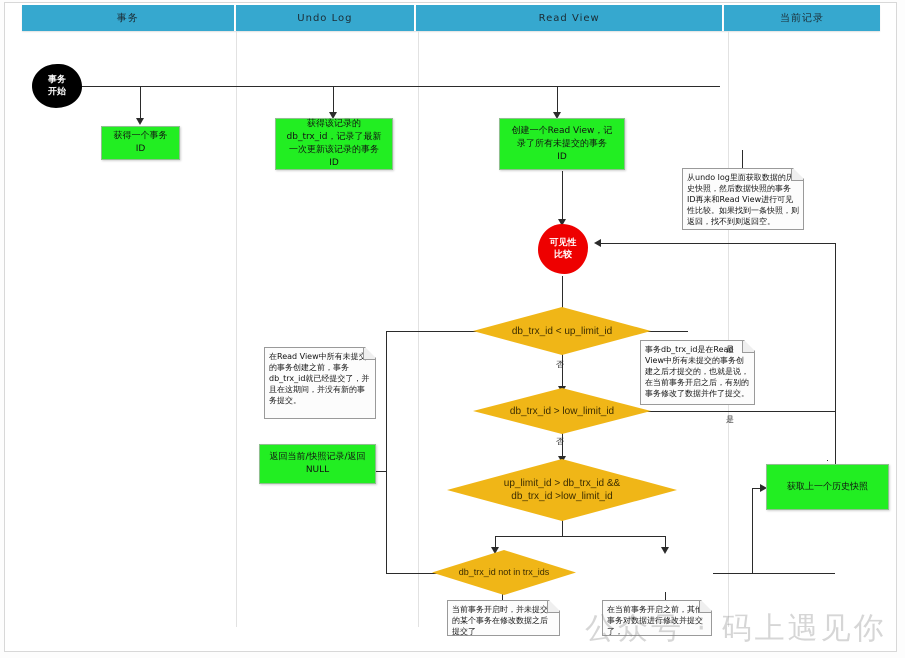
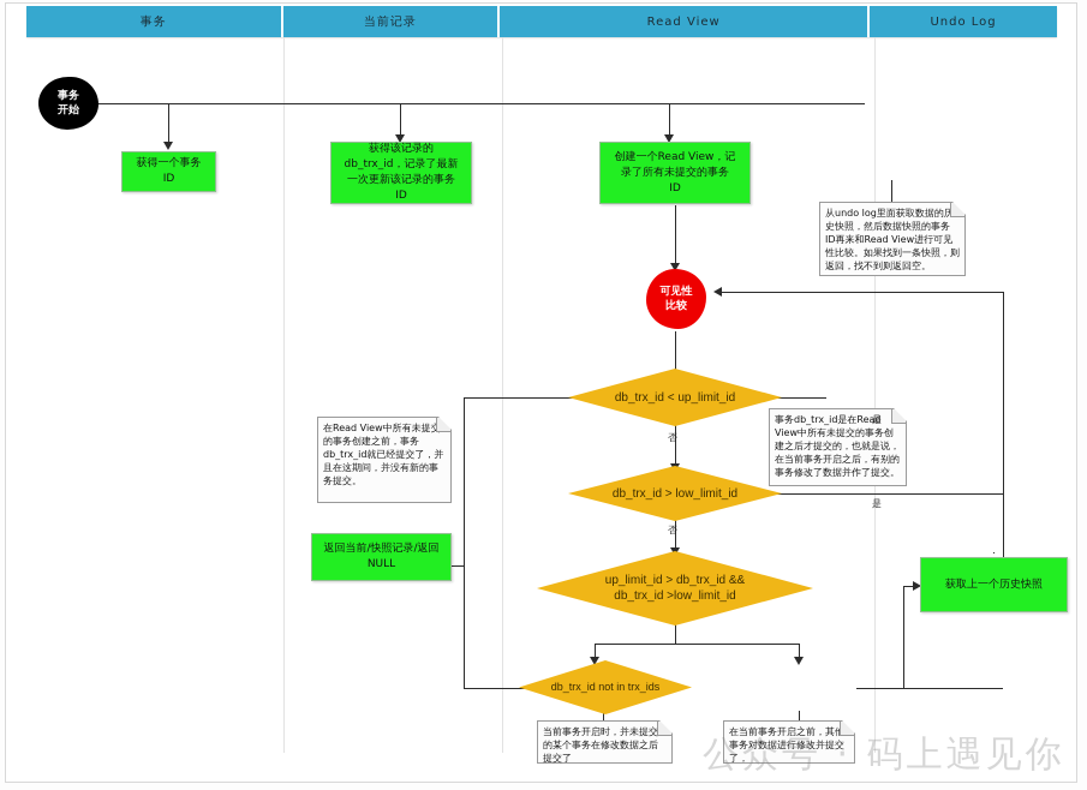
  事务
- Undo Log
+ 当前记录
  Read View
- 当前记录
+ Undo Log
  事务
  开始
  获得一个事务
  ID
  获得该记录的
  db_trx_id，记录了最新
  一次更新该记录的事务
  ID
  创建一个Read View，记
  录了所有未提交的事务
  ID
  可见性
  比较
  db_trx_id < up_limit_id
  db_trx_id > low_limit_id
  up_limit_id > db_trx_id &&
  db_trx_id >low_limit_id
  db_trx_id not in trx_ids
  返回当前/快照记录/返回
  NULL
  获取上一个历史快照
  从undo log里面获取数据的历史快照，然后数据快照的事务ID再来和Read View进行可见性比较。如果找到一条快照，则返回，找不到则返回空。
  在Read View中所有未提的事务创建之前，事务db_trx_id就已经提交了，并且在这期间，并没有新的事务提交。
  事务db_trx_id是在Read View中所有未提交的事务创建之后才提交的，也就是说，在当前事务开启之后，有别的事务修改了数据并作了提交。
  当前事务开启时，并未提交的某个事务在修改数据之后提交了
  在当前事务开启之前，其事务对数据进行修改并提交了，
  否
  否
  是
  是
  公众号 · 码上遇见你
